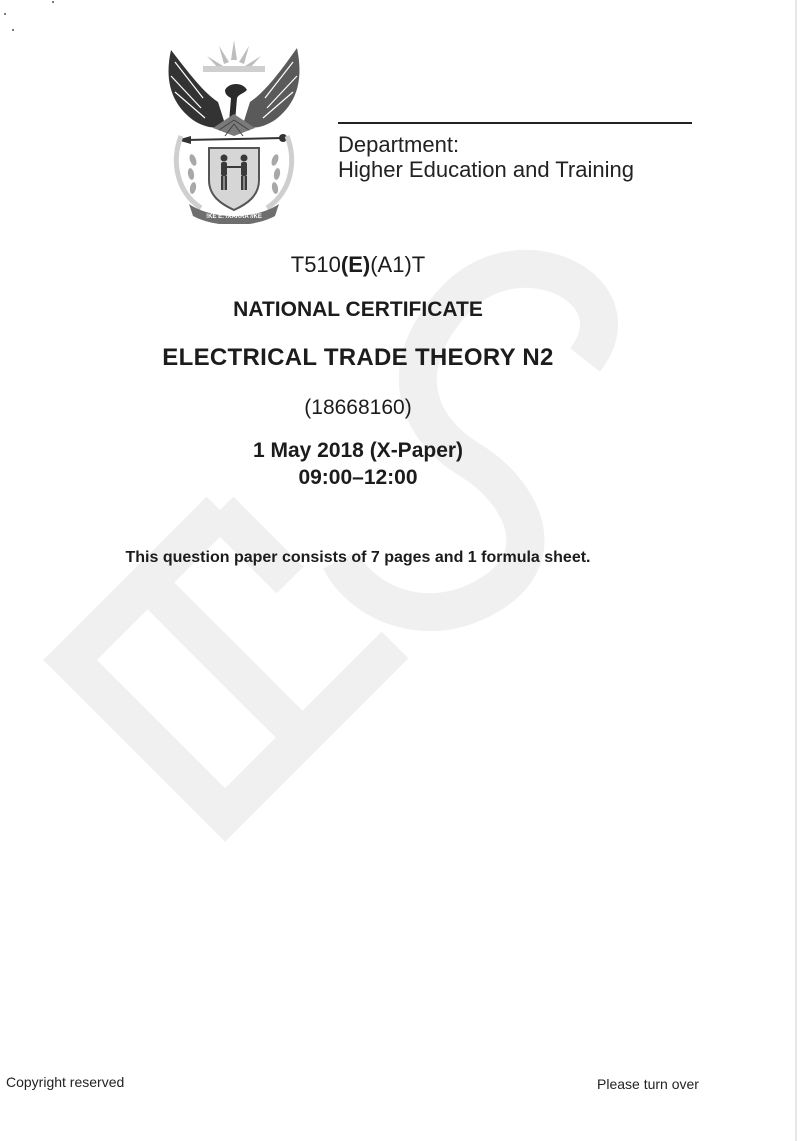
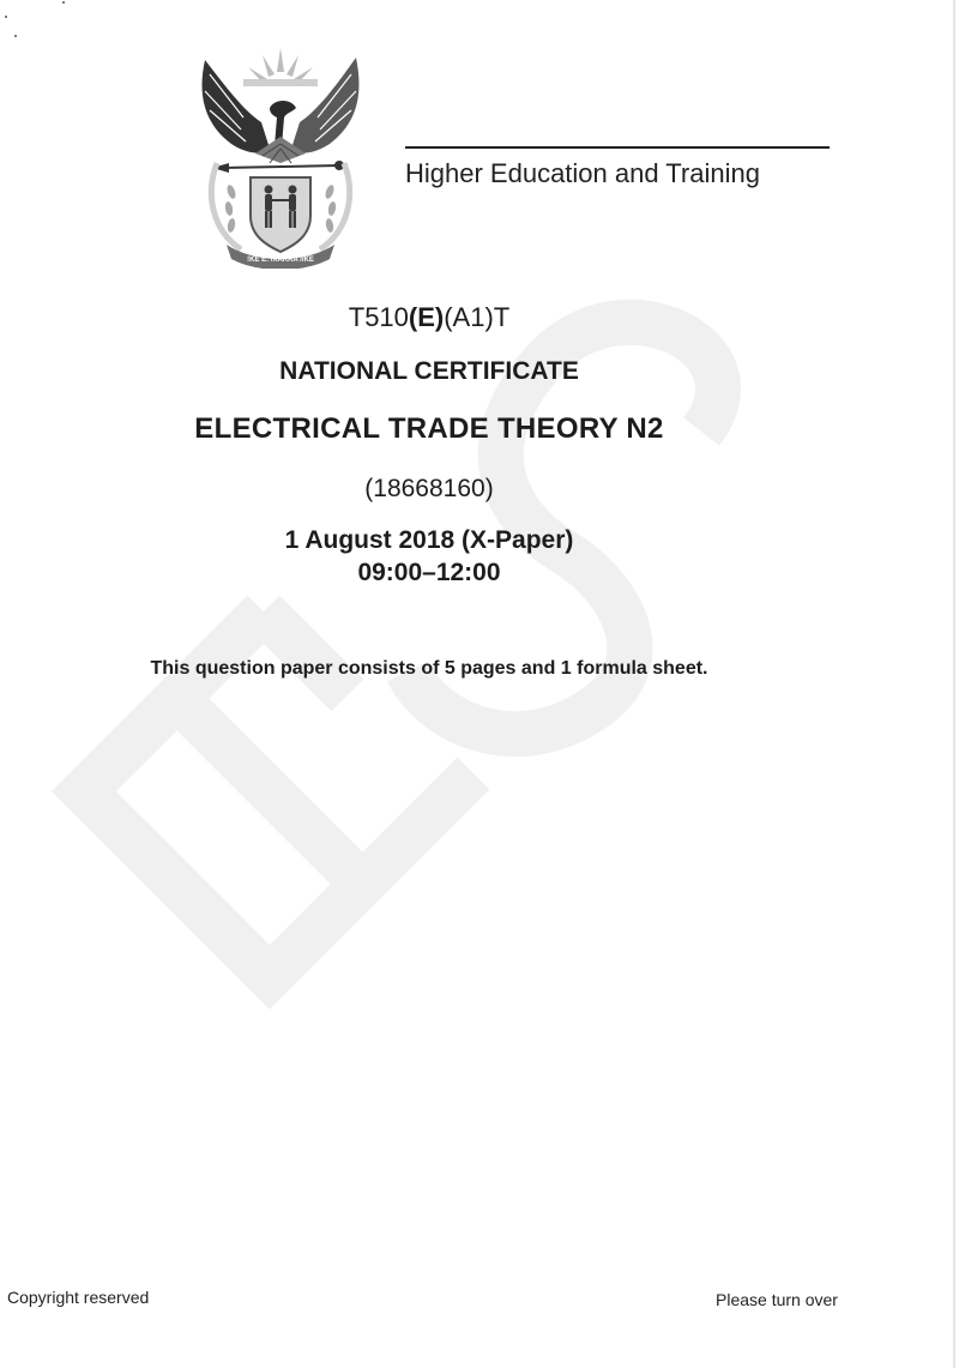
- Department:
  Higher Education and Training
  T510(E)(A1)T
  NATIONAL CERTIFICATE
  ELECTRICAL TRADE THEORY N2
  (18668160)
- 1 May 2018 (X-Paper)
+ 1 August 2018 (X-Paper)
  09:00–12:00
- This question paper consists of 7 pages and 1 formula sheet.
+ This question paper consists of 5 pages and 1 formula sheet.
  Copyright reserved
  Please turn over
